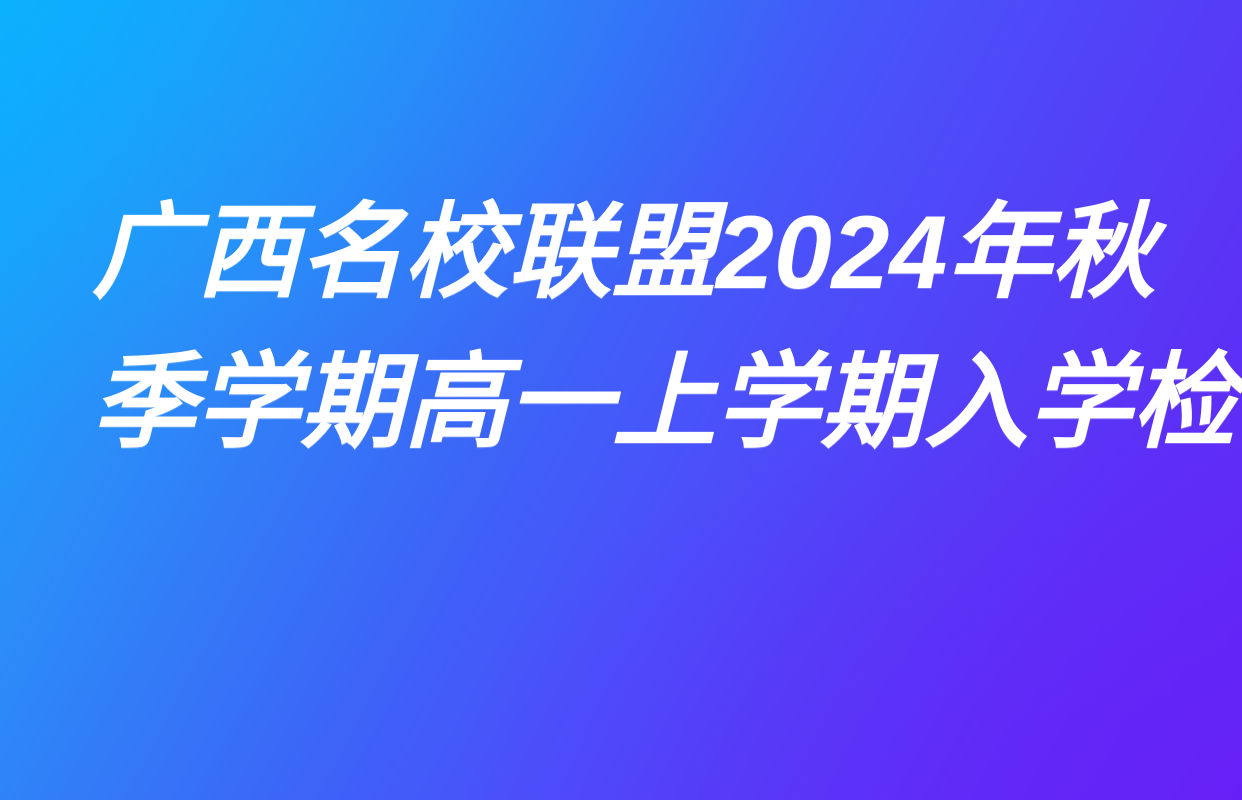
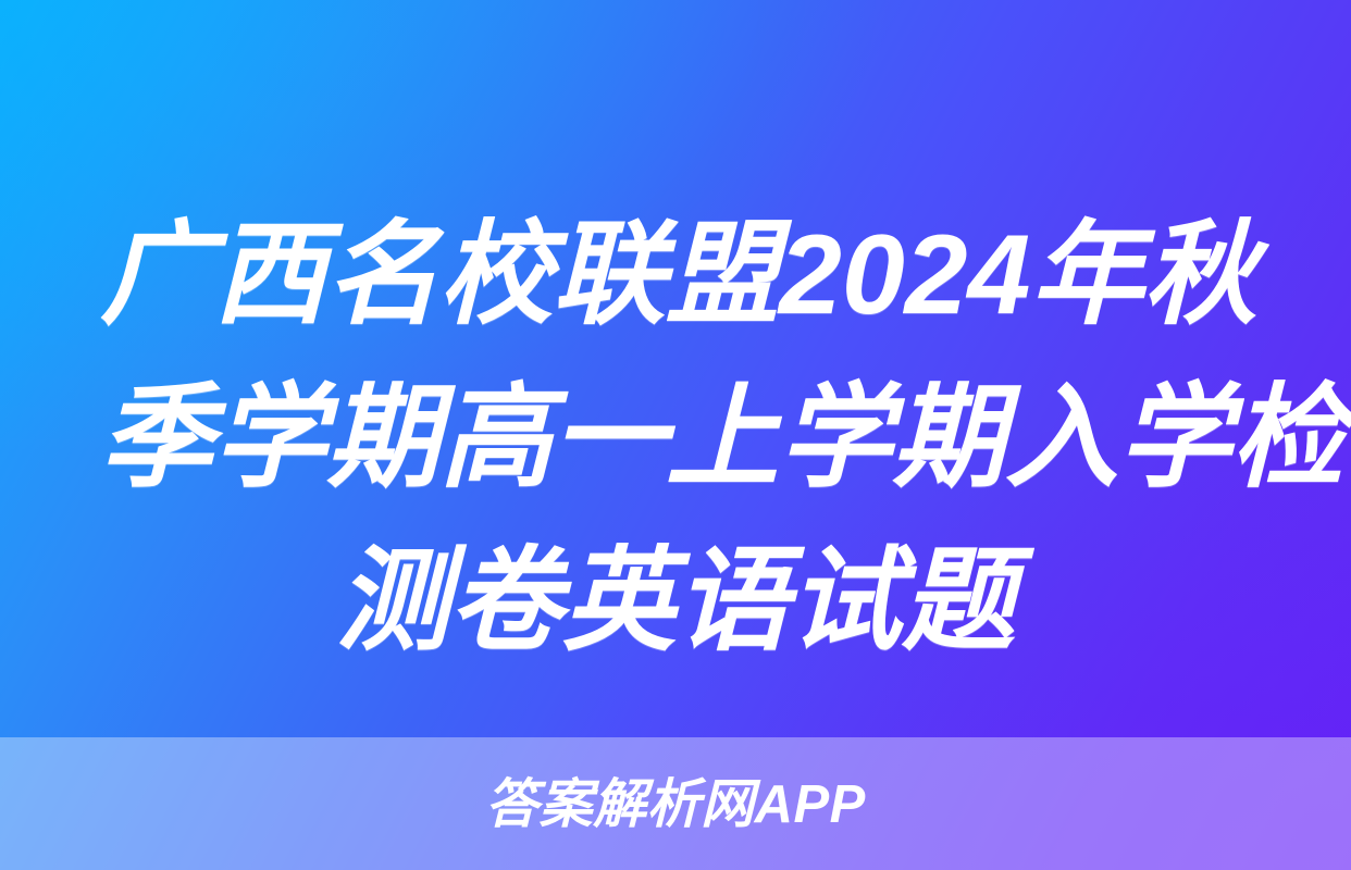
  广西名校联盟2024年秋
  季学期高一上学期入学检
+ 测卷英语试题
+ 答案解析网APP
